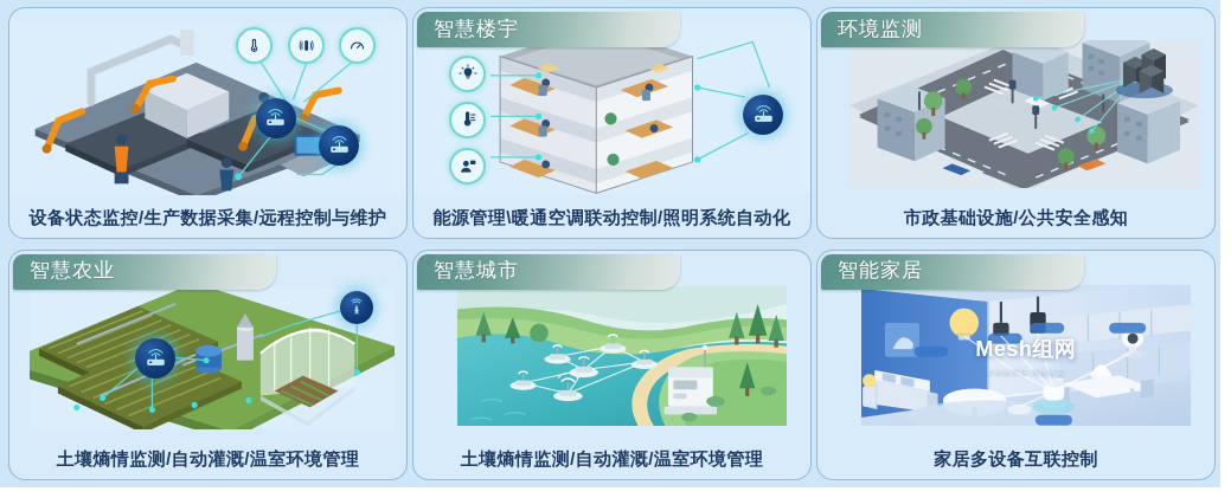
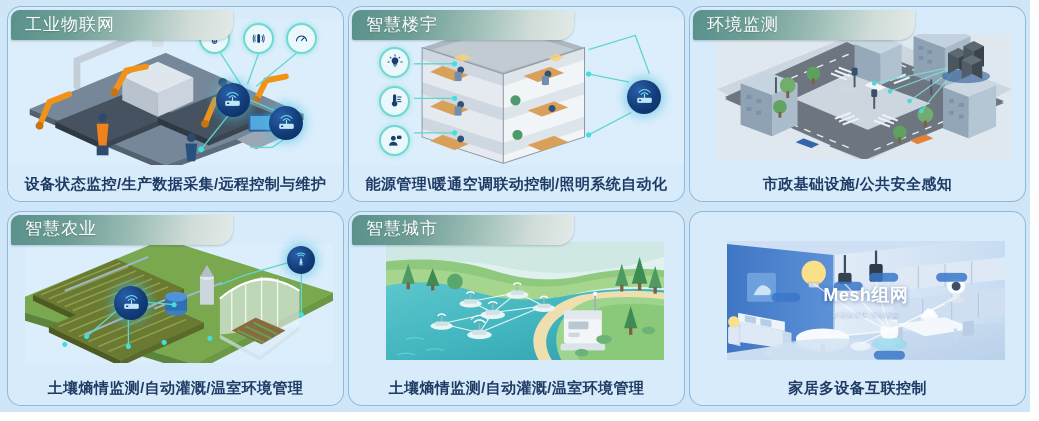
+ 工业物联网
  设备状态监控/生产数据采集/远程控制与维护
  智慧楼宇
  能源管理\暖通空调联动控制/照明系统自动化
  环境监测
  市政基础设施/公共安全感知
  智慧农业
  土壤熵情监测/自动灌溉/温室环境管理
  智慧城市
  土壤熵情监测/自动灌溉/温室环境管理
  Mesh组网
- 智能家居
  家居多设备互联控制
